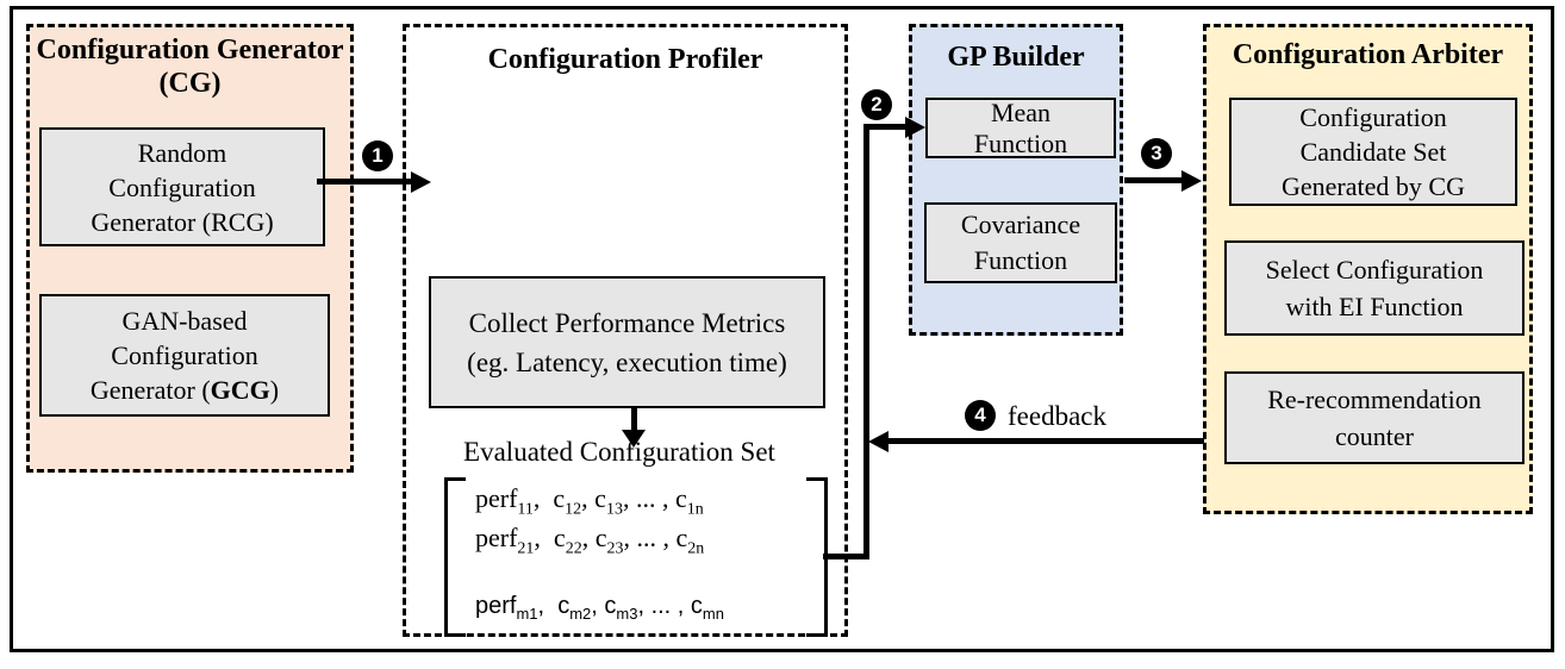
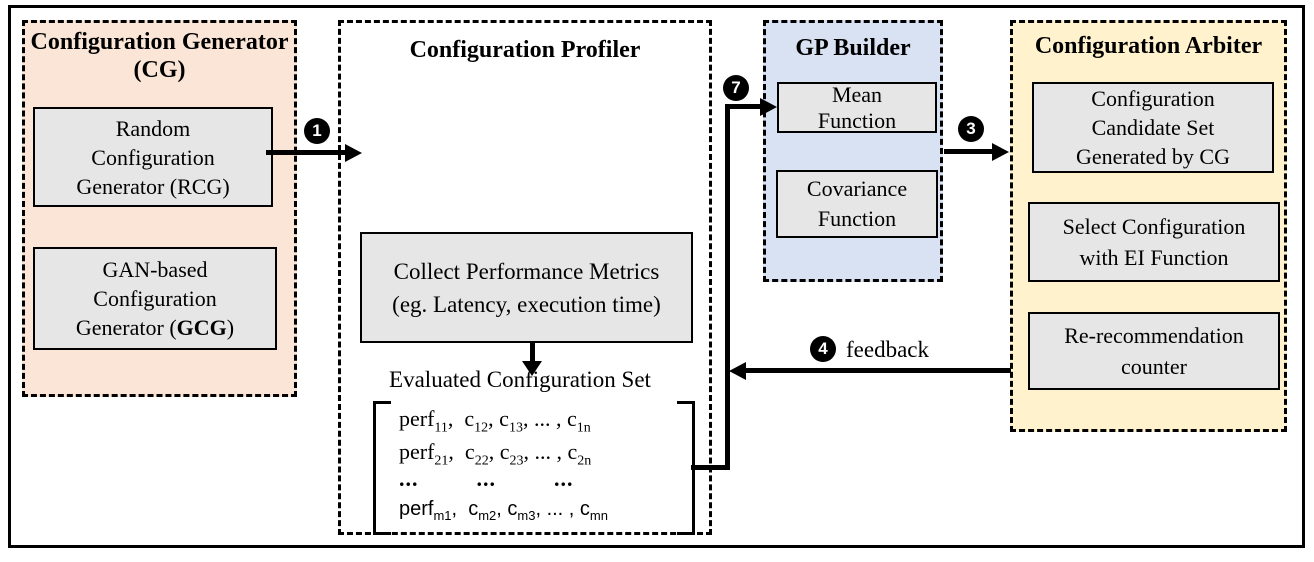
  Configuration Generator
  (CG)
  Random
  Configuration
  Generator (RCG)
  GAN-based
  Configuration
  Generator (GCG)
  Configuration Profiler
  Collect Performance Metrics
  (eg. Latency, execution time)
  Evaluated Configuration Set
  perf11, c12, c13, ... , c1n
  perf21, c22, c23, ... , c2n
+ ... ... ...
  perfm1, cm2, cm3, ... , cmn
  GP Builder
  Mean
  Function
  Covariance
  Function
  Configuration Arbiter
  Configuration
  Candidate Set
  Generated by CG
  Select Configuration
  with EI Function
  Re-recommendation
  counter
  1
- 2
+ 7
  3
  4
  feedback
